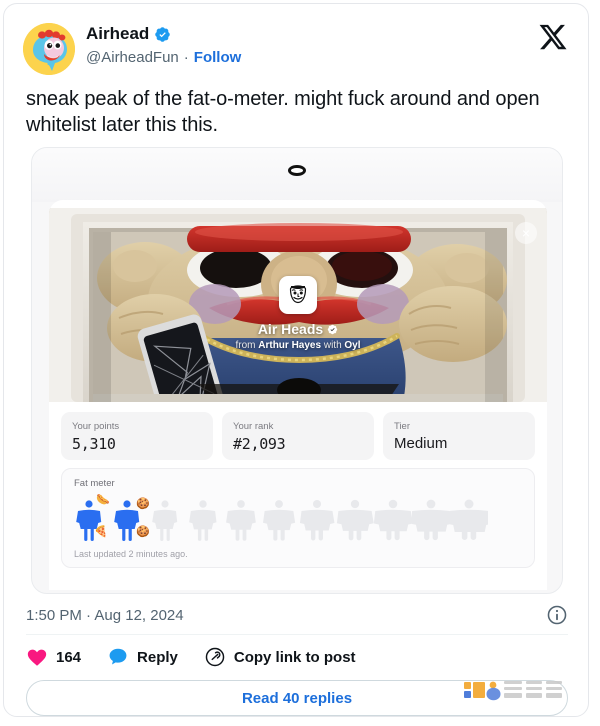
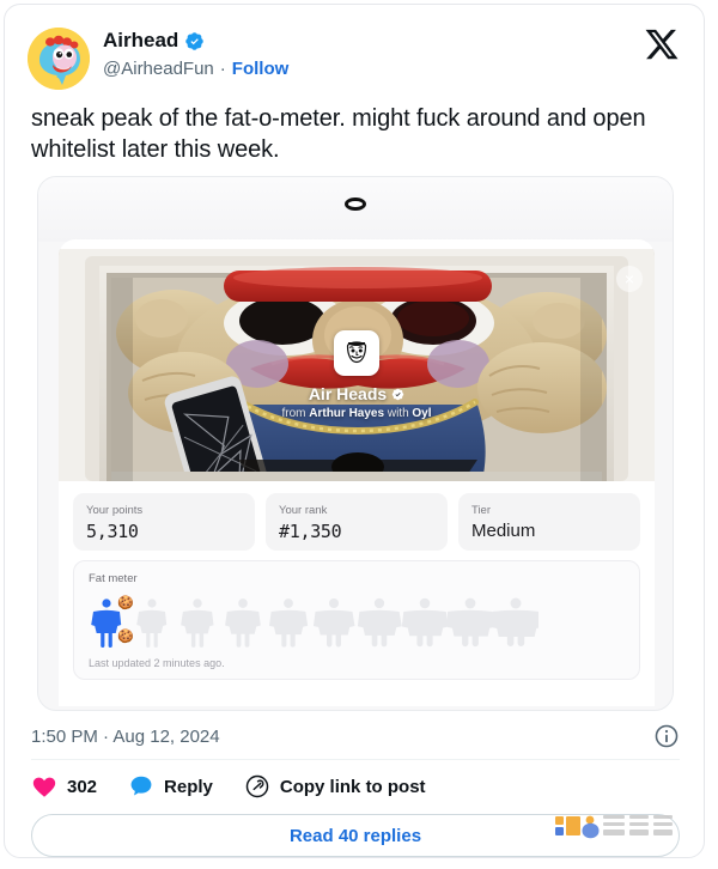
  Airhead
  @AirheadFun
  ·
  Follow
- sneak peak of the fat-o-meter. might fuck around and open whitelist later this this.
+ sneak peak of the fat-o-meter. might fuck around and open whitelist later this week.
  Air Heads
  from Arthur Hayes with Oyl
  Your points
  5,310
  Your rank
- #2,093
+ #1,350
  Tier
  Medium
  Fat meter
- 🌭
- 🍕
  🍪
  🍪
  Last updated 2 minutes ago.
  1:50 PM · Aug 12, 2024
- 164
+ 302
  Reply
  Copy link to post
  Read 40 replies
